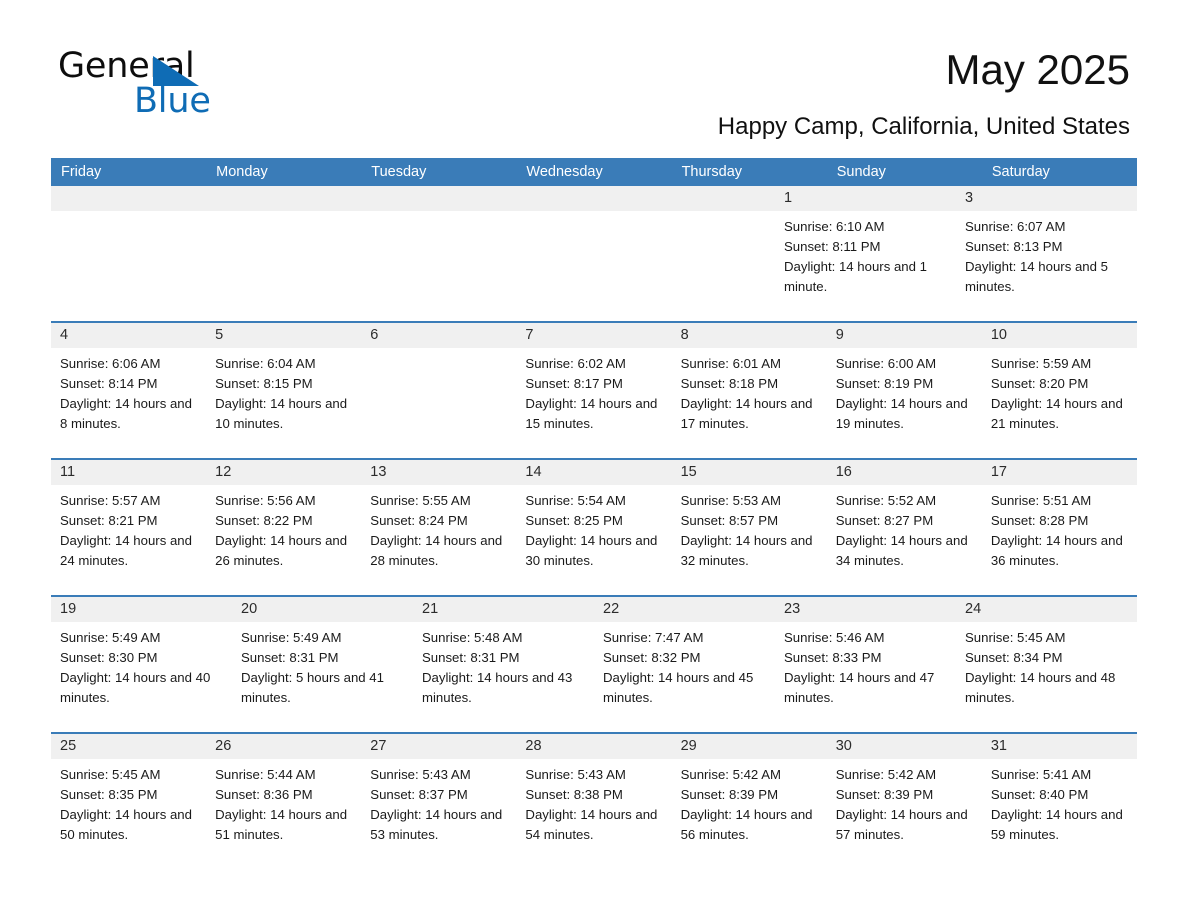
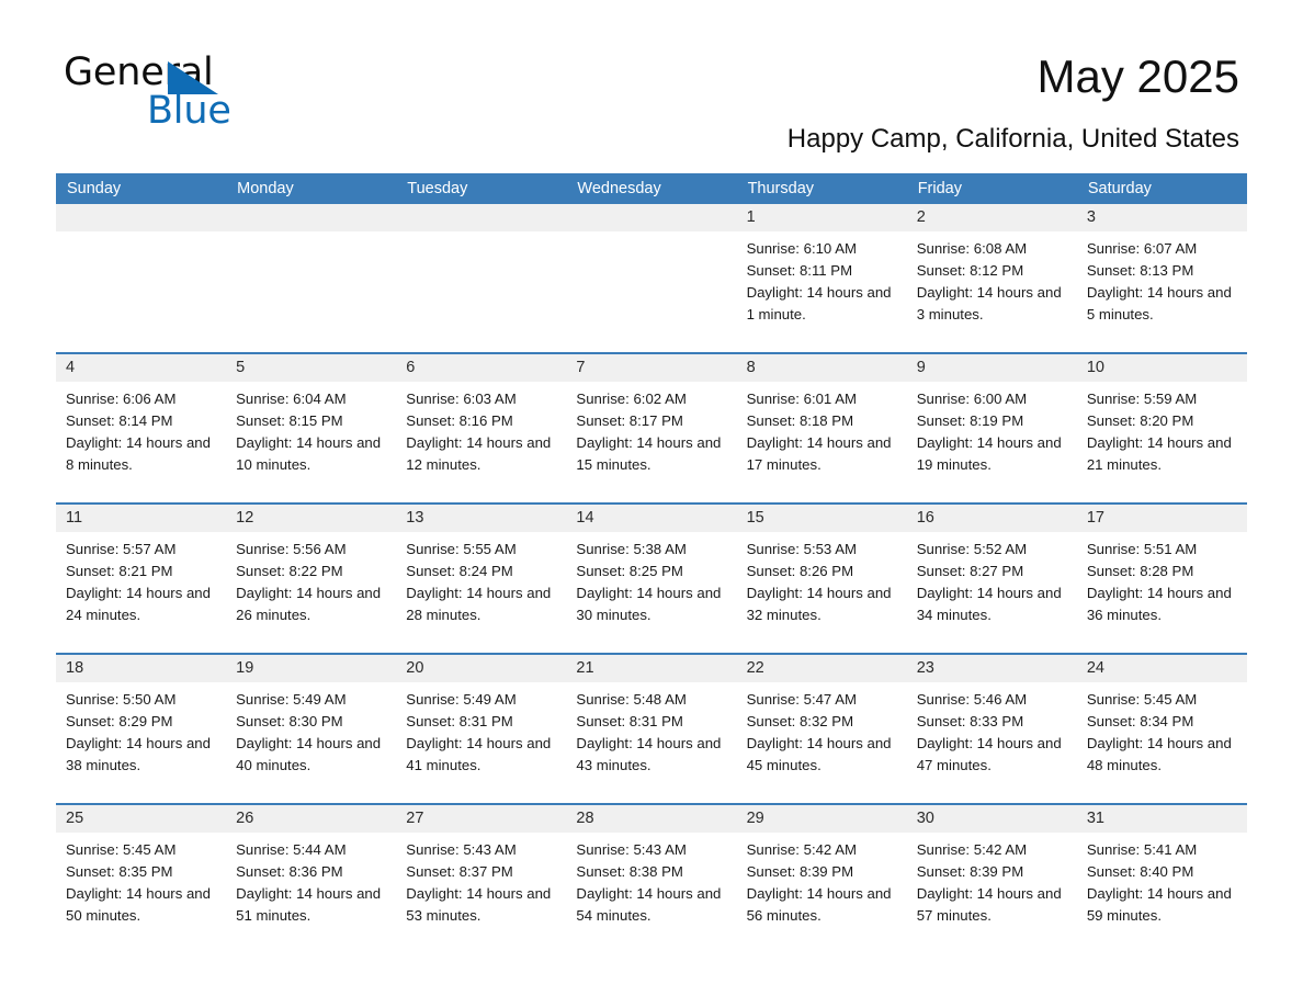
  General
  Blue
  May 2025
  Happy Camp, California, United States
- Friday
+ Sunday
  Monday
  Tuesday
  Wednesday
  Thursday
- Sunday
+ Friday
  Saturday
  1
  Sunrise: 6:10 AM
  Sunset: 8:11 PM
  Daylight: 14 hours and 1 minute.
+ 2
+ Sunrise: 6:08 AM
+ Sunset: 8:12 PM
+ Daylight: 14 hours and 3 minutes.
  3
  Sunrise: 6:07 AM
  Sunset: 8:13 PM
  Daylight: 14 hours and 5 minutes.
  4
  Sunrise: 6:06 AM
  Sunset: 8:14 PM
  Daylight: 14 hours and 8 minutes.
  5
  Sunrise: 6:04 AM
  Sunset: 8:15 PM
  Daylight: 14 hours and 10 minutes.
  6
+ Sunrise: 6:03 AM
+ Sunset: 8:16 PM
+ Daylight: 14 hours and 12 minutes.
  7
  Sunrise: 6:02 AM
  Sunset: 8:17 PM
  Daylight: 14 hours and 15 minutes.
  8
  Sunrise: 6:01 AM
  Sunset: 8:18 PM
  Daylight: 14 hours and 17 minutes.
  9
  Sunrise: 6:00 AM
  Sunset: 8:19 PM
  Daylight: 14 hours and 19 minutes.
  10
  Sunrise: 5:59 AM
  Sunset: 8:20 PM
  Daylight: 14 hours and 21 minutes.
  11
  Sunrise: 5:57 AM
  Sunset: 8:21 PM
  Daylight: 14 hours and 24 minutes.
  12
  Sunrise: 5:56 AM
  Sunset: 8:22 PM
  Daylight: 14 hours and 26 minutes.
  13
  Sunrise: 5:55 AM
  Sunset: 8:24 PM
  Daylight: 14 hours and 28 minutes.
  14
- Sunrise: 5:54 AM
+ Sunrise: 5:38 AM
  Sunset: 8:25 PM
  Daylight: 14 hours and 30 minutes.
  15
  Sunrise: 5:53 AM
- Sunset: 8:57 PM
+ Sunset: 8:26 PM
  Daylight: 14 hours and 32 minutes.
  16
  Sunrise: 5:52 AM
  Sunset: 8:27 PM
  Daylight: 14 hours and 34 minutes.
  17
  Sunrise: 5:51 AM
  Sunset: 8:28 PM
  Daylight: 14 hours and 36 minutes.
+ 18
+ Sunrise: 5:50 AM
+ Sunset: 8:29 PM
+ Daylight: 14 hours and 38 minutes.
  19
  Sunrise: 5:49 AM
  Sunset: 8:30 PM
  Daylight: 14 hours and 40 minutes.
  20
  Sunrise: 5:49 AM
  Sunset: 8:31 PM
- Daylight: 5 hours and 41 minutes.
+ Daylight: 14 hours and 41 minutes.
  21
  Sunrise: 5:48 AM
  Sunset: 8:31 PM
  Daylight: 14 hours and 43 minutes.
  22
- Sunrise: 7:47 AM
+ Sunrise: 5:47 AM
  Sunset: 8:32 PM
  Daylight: 14 hours and 45 minutes.
  23
  Sunrise: 5:46 AM
  Sunset: 8:33 PM
  Daylight: 14 hours and 47 minutes.
  24
  Sunrise: 5:45 AM
  Sunset: 8:34 PM
  Daylight: 14 hours and 48 minutes.
  25
  Sunrise: 5:45 AM
  Sunset: 8:35 PM
  Daylight: 14 hours and 50 minutes.
  26
  Sunrise: 5:44 AM
  Sunset: 8:36 PM
  Daylight: 14 hours and 51 minutes.
  27
  Sunrise: 5:43 AM
  Sunset: 8:37 PM
  Daylight: 14 hours and 53 minutes.
  28
  Sunrise: 5:43 AM
  Sunset: 8:38 PM
  Daylight: 14 hours and 54 minutes.
  29
  Sunrise: 5:42 AM
  Sunset: 8:39 PM
  Daylight: 14 hours and 56 minutes.
  30
  Sunrise: 5:42 AM
  Sunset: 8:39 PM
  Daylight: 14 hours and 57 minutes.
  31
  Sunrise: 5:41 AM
  Sunset: 8:40 PM
  Daylight: 14 hours and 59 minutes.
